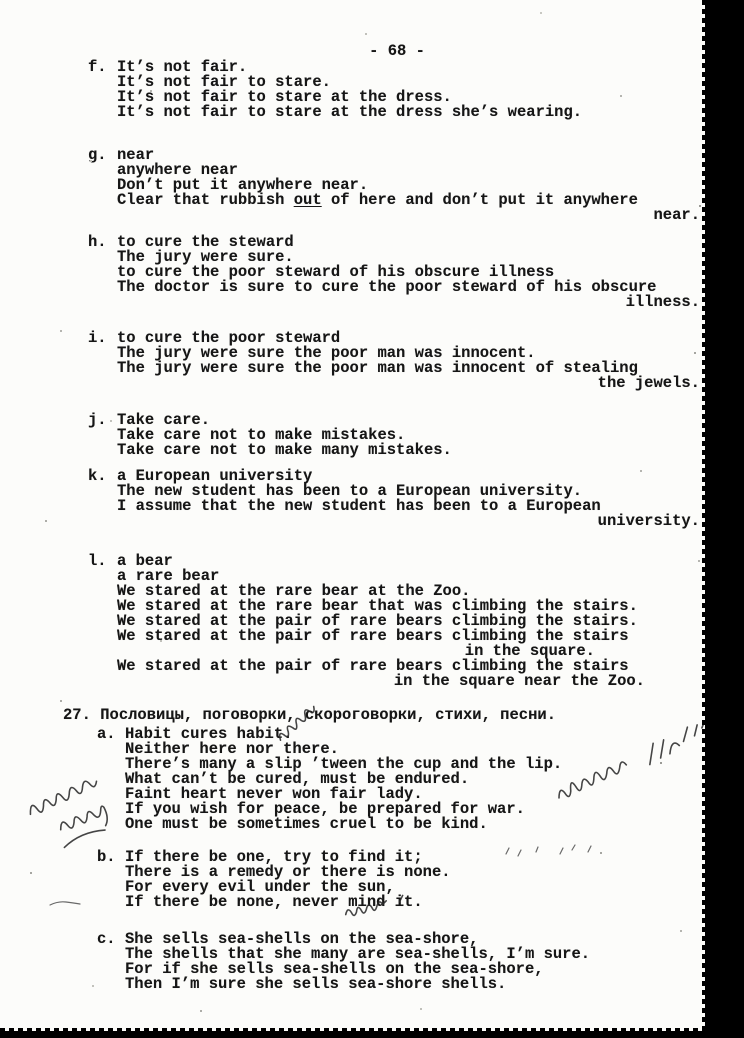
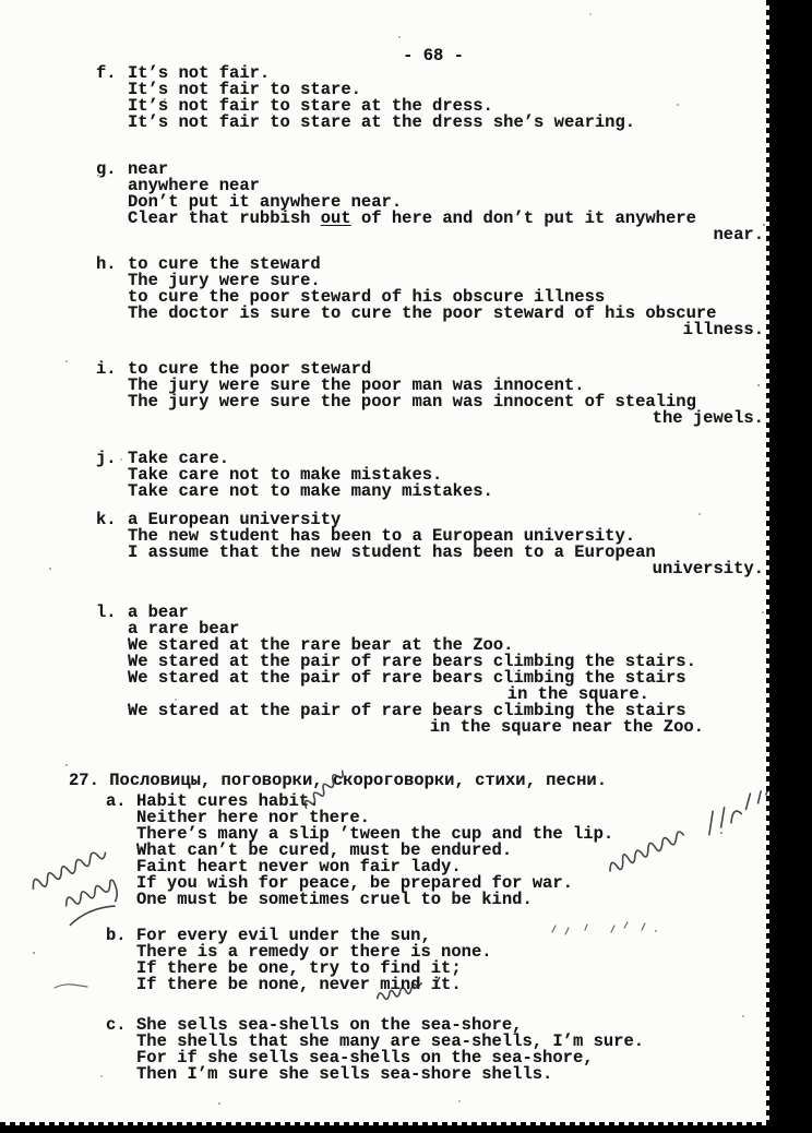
  - 68 -
  f.
  It’s not fair.
  It’s not fair to stare.
  It’s not fair to stare at the dress.
  It’s not fair to stare at the dress she’s wearing.
  g.
  near
  anywhere near
  Don’t put it anywhere near.
  Clear that rubbish out of here and don’t put it anywhere
  near.
  h.
  to cure the steward
  The jury were sure.
  to cure the poor steward of his obscure illness
  The doctor is sure to cure the poor steward of his obscure
  illness.
  i.
  to cure the poor steward
  The jury were sure the poor man was innocent.
  The jury were sure the poor man was innocent of stealing
  the jewels.
  j.
  Take care.
  Take care not to make mistakes.
  Take care not to make many mistakes.
  k.
  a European university
  The new student has been to a European university.
  I assume that the new student has been to a European
  university.
  l.
  a bear
  a rare bear
  We stared at the rare bear at the Zoo.
- We stared at the rare bear that was climbing the stairs.
  We stared at the pair of rare bears climbing the stairs.
  We stared at the pair of rare bears climbing the stairs
  in the square.
  We stared at the pair of rare bears climbing the stairs
  in the square near the Zoo.
  27. Пословицы, поговорки, скороговорки, стихи, песни.
  a.
  Habit cures habit.
  Neither here nor there.
  There’s many a slip ’tween the cup and the lip.
  What can’t be cured, must be endured.
  Faint heart never won fair lady.
  If you wish for peace, be prepared for war.
  One must be sometimes cruel to be kind.
  b.
- If there be one, try to find it;
+ For every evil under the sun,
  There is a remedy or there is none.
- For every evil under the sun,
+ If there be one, try to find it;
  If there be none, never mind it.
  c.
  She sells sea-shells on the sea-shore,
  The shells that she many are sea-shells, I’m sure.
  For if she sells sea-shells on the sea-shore,
  Then I’m sure she sells sea-shore shells.
